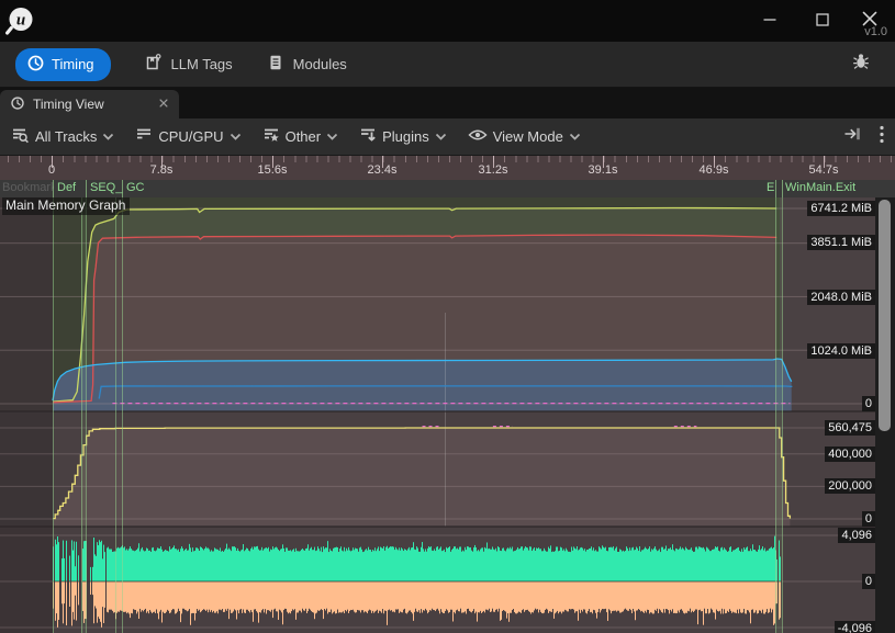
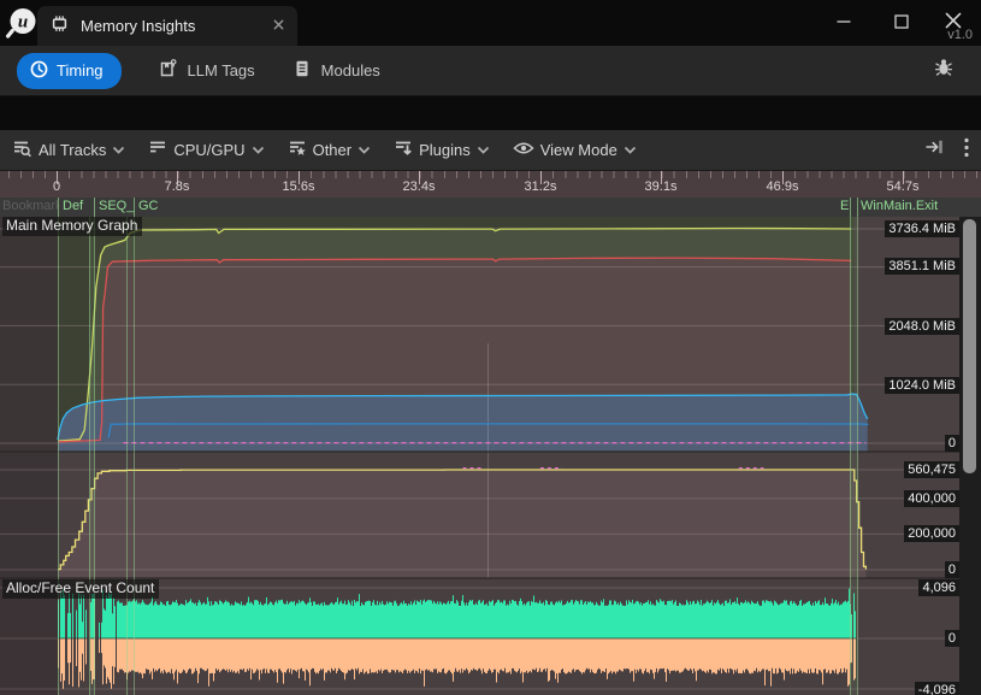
  u
+ Memory Insights
  v1.0
  Timing
  LLM Tags
  Modules
- Timing View
  All Tracks
  CPU/GPU
  Other
  Plugins
  View Mode
  0
  7.8s
  15.6s
  23.4s
  31.2s
  39.1s
  46.9s
  54.7s
  Bookmark
  Def
  SEQ_
  GC
  E
  WinMain.Exit
  Main Memory Graph
+ Alloc/Free Event Count
- 6741.2 MiB
+ 3736.4 MiB
  3851.1 MiB
  2048.0 MiB
  1024.0 MiB
  0
  560,475
  400,000
  200,000
  0
  4,096
  0
  -4,096
